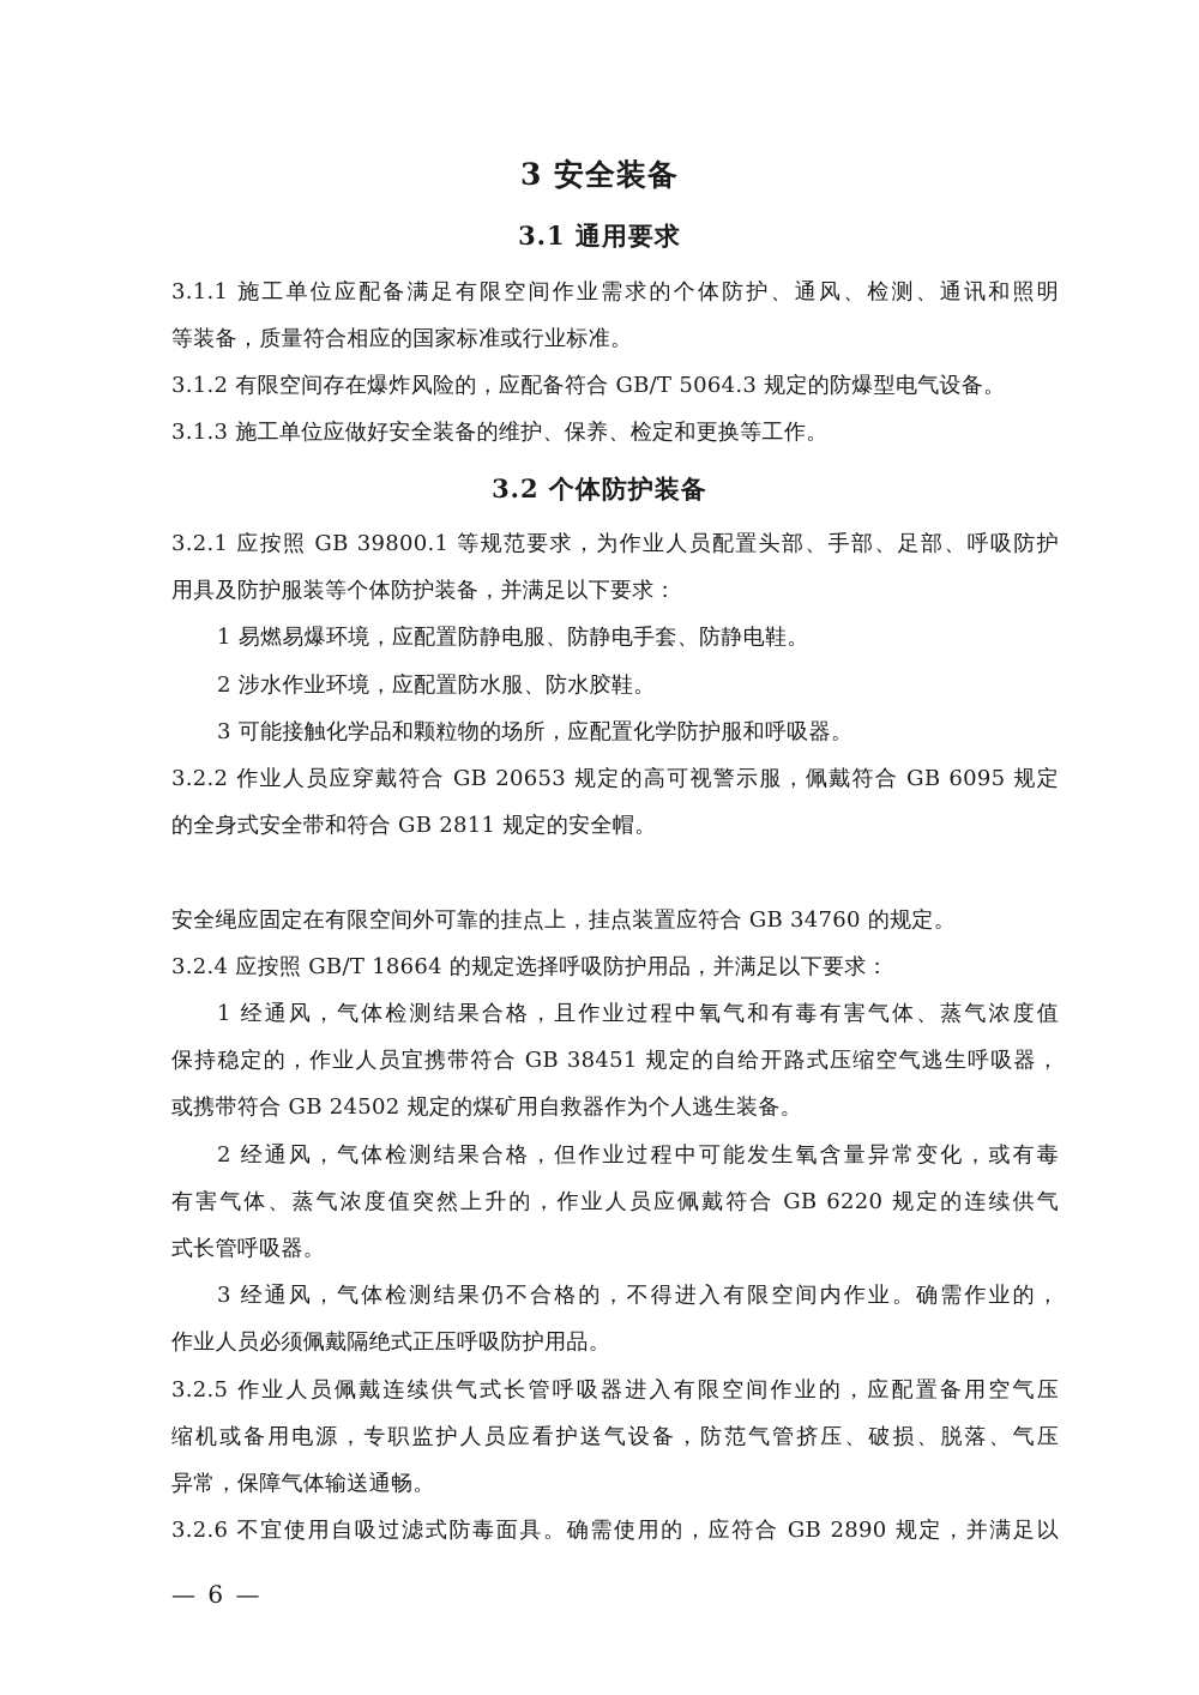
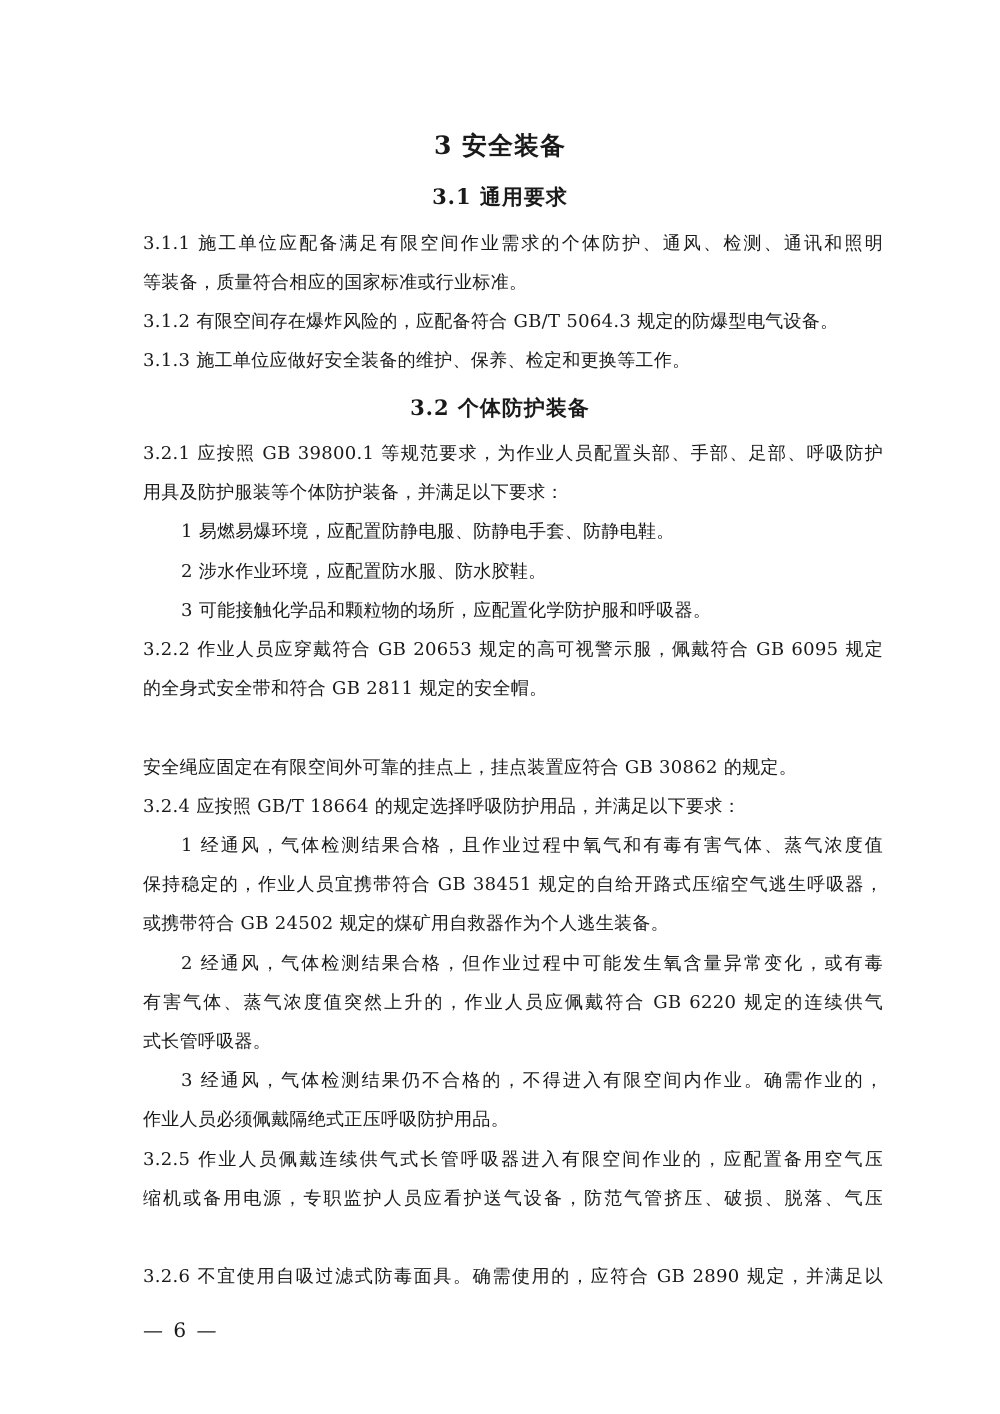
  3 安全装备
  3.1 通用要求
  3.1.1 施工单位应配备满足有限空间作业需求的个体防护、通风、检测、通讯和照明
  等装备，质量符合相应的国家标准或行业标准。
  3.1.2 有限空间存在爆炸风险的，应配备符合 GB/T 5064.3 规定的防爆型电气设备。
  3.1.3 施工单位应做好安全装备的维护、保养、检定和更换等工作。
  3.2 个体防护装备
  3.2.1 应按照 GB 39800.1 等规范要求，为作业人员配置头部、手部、足部、呼吸防护
  用具及防护服装等个体防护装备，并满足以下要求：
  1 易燃易爆环境，应配置防静电服、防静电手套、防静电鞋。
  2 涉水作业环境，应配置防水服、防水胶鞋。
  3 可能接触化学品和颗粒物的场所，应配置化学防护服和呼吸器。
  3.2.2 作业人员应穿戴符合 GB 20653 规定的高可视警示服，佩戴符合 GB 6095 规定
  的全身式安全带和符合 GB 2811 规定的安全帽。
- 安全绳应固定在有限空间外可靠的挂点上，挂点装置应符合 GB 34760 的规定。
+ 安全绳应固定在有限空间外可靠的挂点上，挂点装置应符合 GB 30862 的规定。
  3.2.4 应按照 GB/T 18664 的规定选择呼吸防护用品，并满足以下要求：
  1 经通风，气体检测结果合格，且作业过程中氧气和有毒有害气体、蒸气浓度值
  保持稳定的，作业人员宜携带符合 GB 38451 规定的自给开路式压缩空气逃生呼吸器，
  或携带符合 GB 24502 规定的煤矿用自救器作为个人逃生装备。
  2 经通风，气体检测结果合格，但作业过程中可能发生氧含量异常变化，或有毒
  有害气体、蒸气浓度值突然上升的，作业人员应佩戴符合 GB 6220 规定的连续供气
  式长管呼吸器。
  3 经通风，气体检测结果仍不合格的，不得进入有限空间内作业。确需作业的，
  作业人员必须佩戴隔绝式正压呼吸防护用品。
  3.2.5 作业人员佩戴连续供气式长管呼吸器进入有限空间作业的，应配置备用空气压
  缩机或备用电源，专职监护人员应看护送气设备，防范气管挤压、破损、脱落、气压
- 异常，保障气体输送通畅。
  3.2.6 不宜使用自吸过滤式防毒面具。确需使用的，应符合 GB 2890 规定，并满足以
  — 6 —
